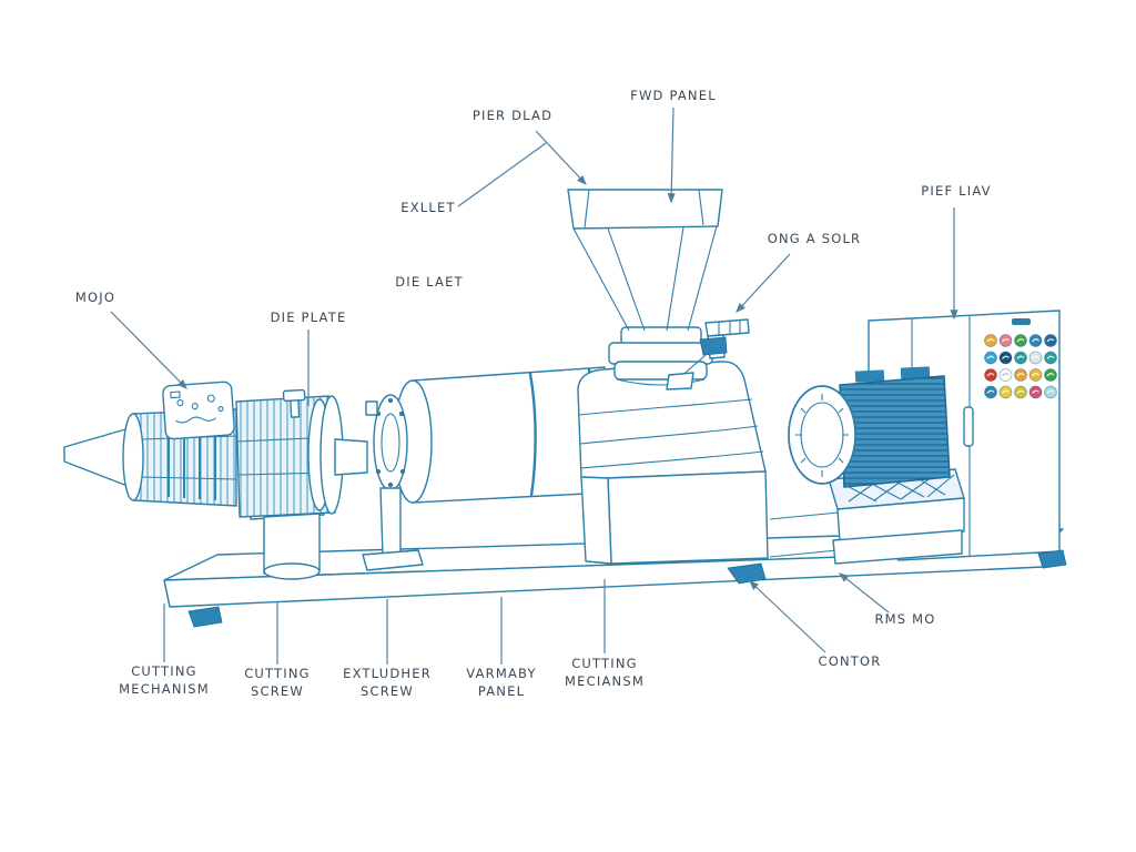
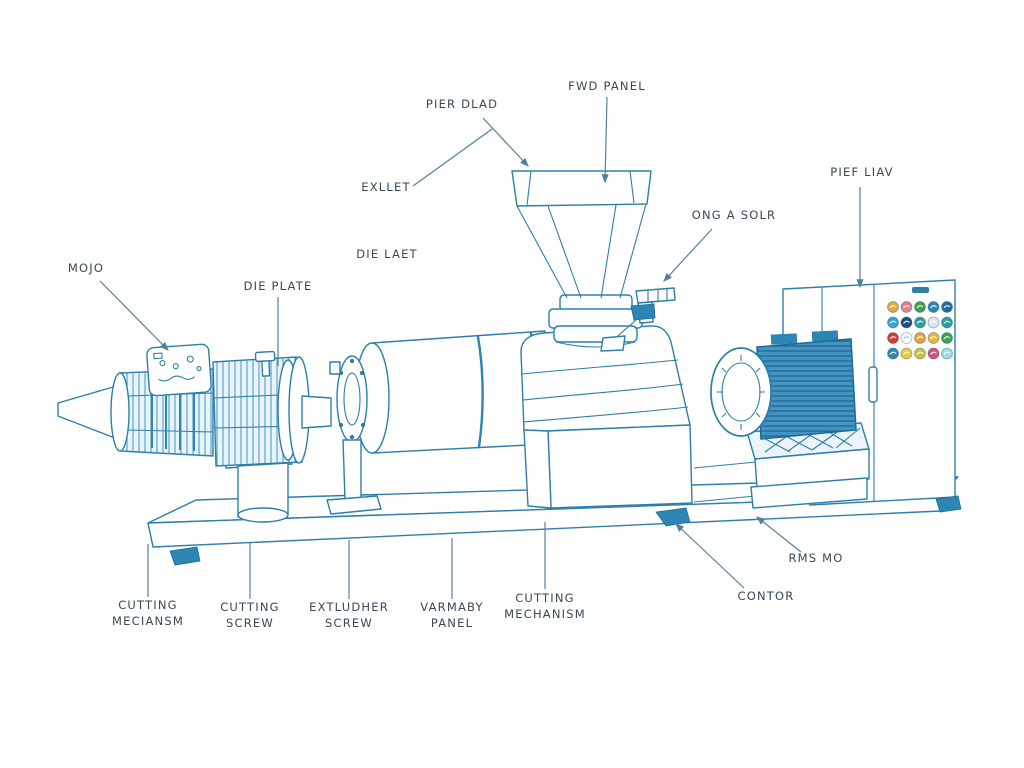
  PIER DLAD
  FWD PANEL
  EXLLET
  DIE LAET
  ONG A SOLR
  PIEF LIAV
  MOJO
  DIE PLATE
  CONTOR
  RMS MO
  CUTTING
- MECHANISM
+ MECIANSM
  CUTTING
  SCREW
  EXTLUDHER
  SCREW
  VARMABY
  PANEL
  CUTTING
- MECIANSM
+ MECHANISM
